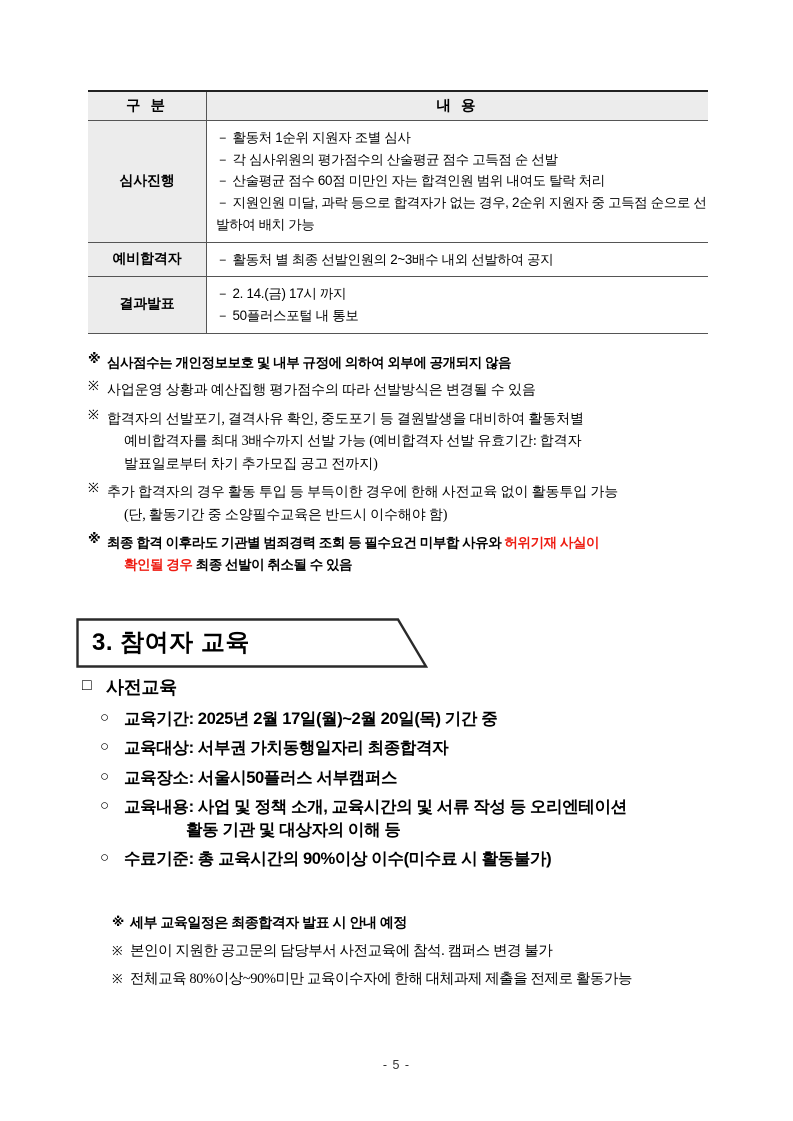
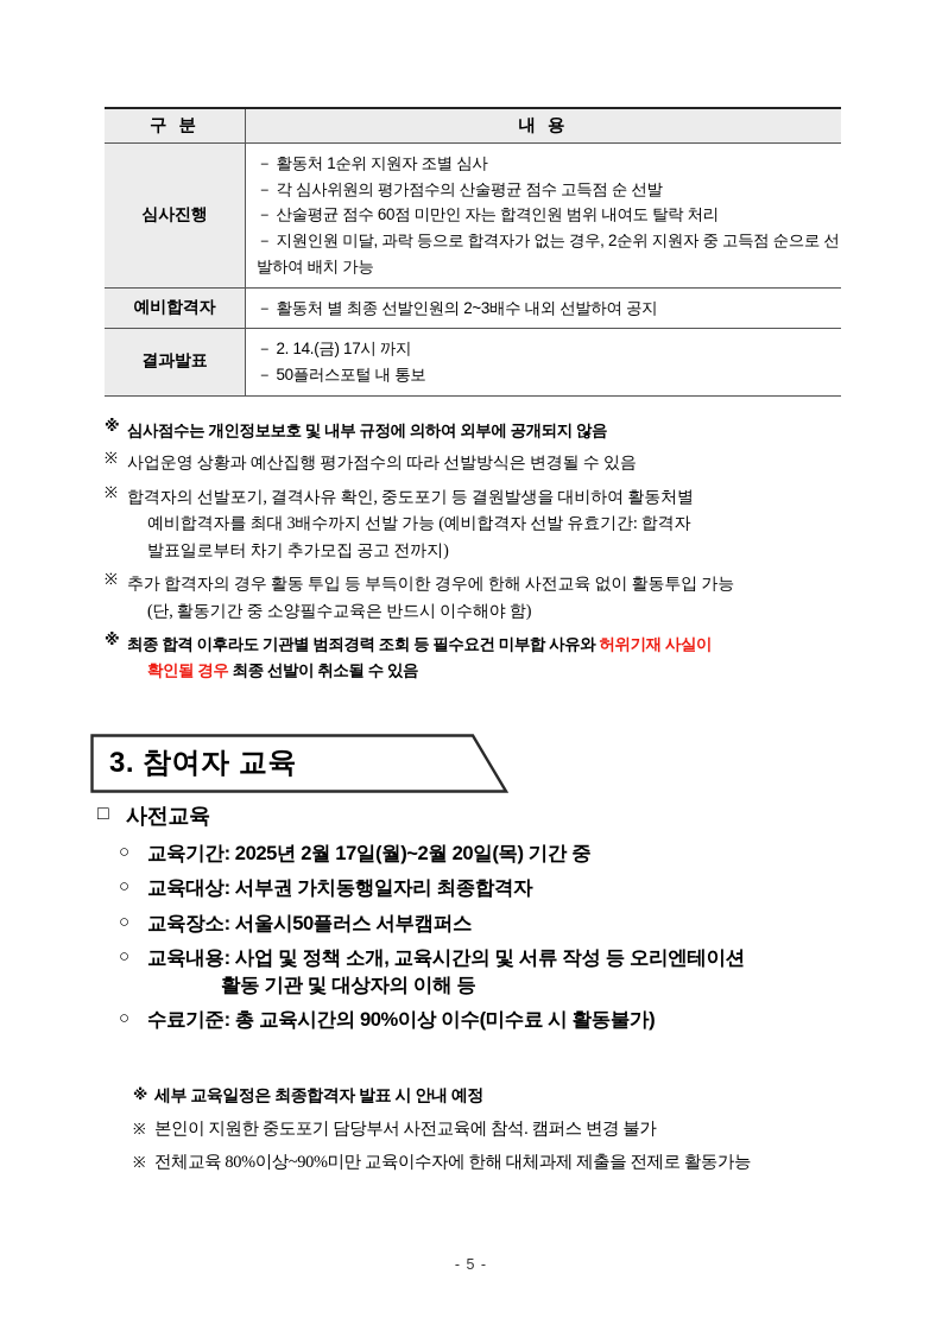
  구 분	내 용
  심사진행	－ 활동처 1순위 지원자 조별 심사 － 각 심사위원의 평가점수의 산술평균 점수 고득점 순 선발 － 산술평균 점수 60점 미만인 자는 합격인원 범위 내여도 탈락 처리 － 지원인원 미달, 과락 등으로 합격자가 없는 경우, 2순위 지원자 중 고득점 순으로 선발하여 배치 가능
  예비합격자	－ 활동처 별 최종 선발인원의 2~3배수 내외 선발하여 공지
  결과발표	－ 2. 14.(금) 17시 까지 － 50플러스포털 내 통보
  ※
  심사점수는 개인정보보호 및 내부 규정에 의하여 외부에 공개되지 않음
  ※
  사업운영 상황과 예산집행 평가점수의 따라 선발방식은 변경될 수 있음
  ※
  합격자의 선발포기, 결격사유 확인, 중도포기 등 결원발생을 대비하여 활동처별
  예비합격자를 최대 3배수까지 선발 가능 (예비합격자 선발 유효기간: 합격자
  발표일로부터 차기 추가모집 공고 전까지)
  ※
  추가 합격자의 경우 활동 투입 등 부득이한 경우에 한해 사전교육 없이 활동투입 가능
  (단, 활동기간 중 소양필수교육은 반드시 이수해야 함)
  ※
  최종 합격 이후라도 기관별 범죄경력 조회 등 필수요건 미부합 사유와 허위기재 사실이
  확인될 경우 최종 선발이 취소될 수 있음
  3. 참여자 교육
  □
  사전교육
  ○
  교육기간: 2025년 2월 17일(월)~2월 20일(목) 기간 중
  ○
  교육대상: 서부권 가치동행일자리 최종합격자
  ○
  교육장소: 서울시50플러스 서부캠퍼스
  ○
  교육내용: 사업 및 정책 소개, 교육시간의 및 서류 작성 등 오리엔테이션
  활동 기관 및 대상자의 이해 등
  ○
  수료기준: 총 교육시간의 90%이상 이수(미수료 시 활동불가)
  ※
  세부 교육일정은 최종합격자 발표 시 안내 예정
  ※
- 본인이 지원한 공고문의 담당부서 사전교육에 참석. 캠퍼스 변경 불가
+ 본인이 지원한 중도포기 담당부서 사전교육에 참석. 캠퍼스 변경 불가
  ※
  전체교육 80%이상~90%미만 교육이수자에 한해 대체과제 제출을 전제로 활동가능
  - 5 -
